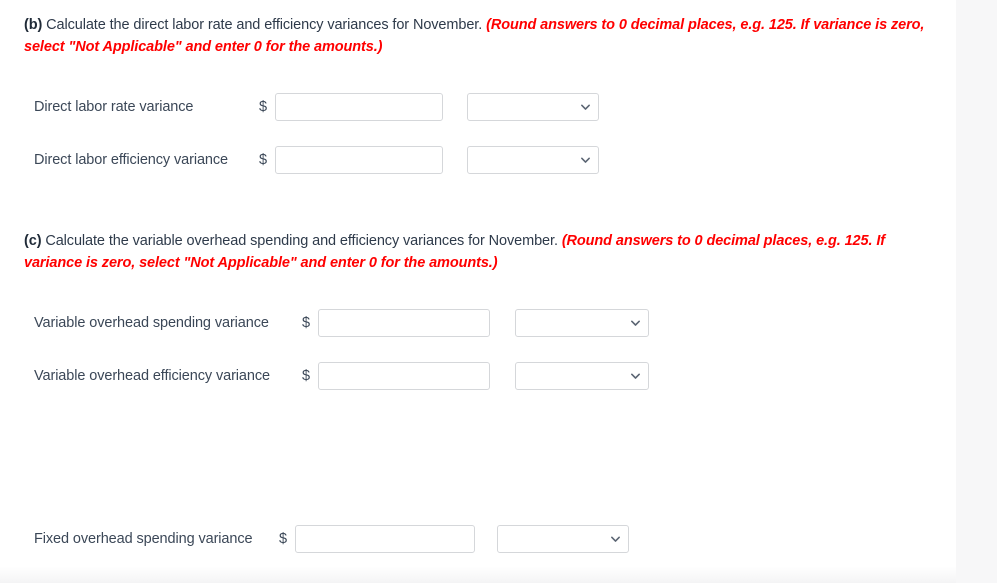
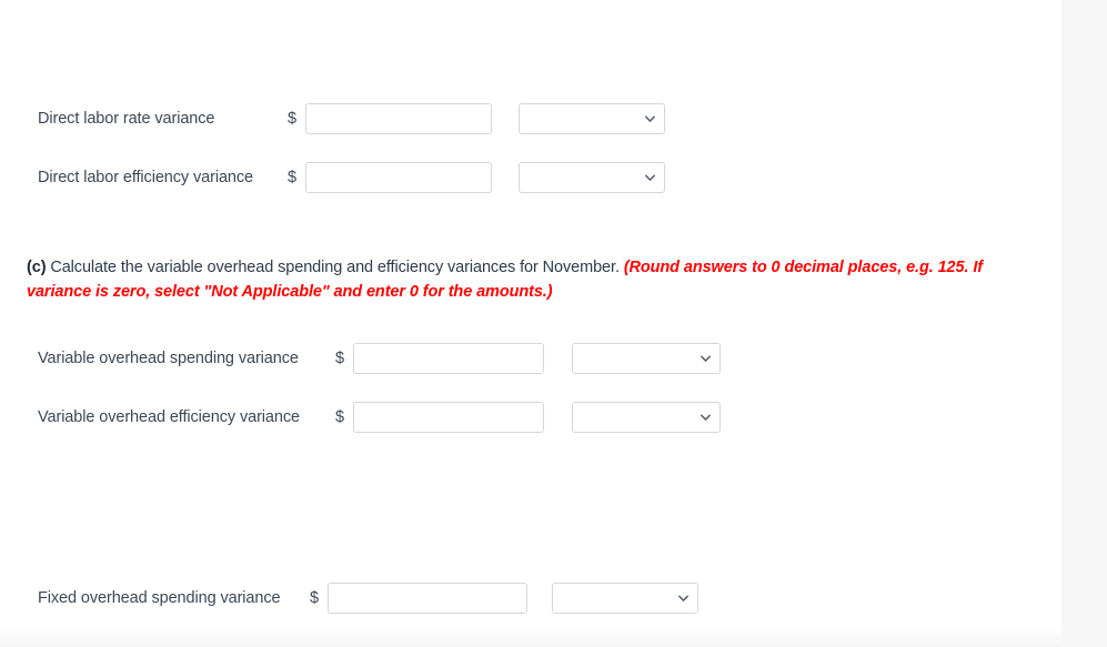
- (b) Calculate the direct labor rate and efficiency variances for November. (Round answers to 0 decimal places, e.g. 125. If variance is zero, select "Not Applicable" and enter 0 for the amounts.)
  Direct labor rate variance
  $
  Direct labor efficiency variance
  $
  (c) Calculate the variable overhead spending and efficiency variances for November. (Round answers to 0 decimal places, e.g. 125. If variance is zero, select "Not Applicable" and enter 0 for the amounts.)
  Variable overhead spending variance
  $
  Variable overhead efficiency variance
  $
  Fixed overhead spending variance
  $
